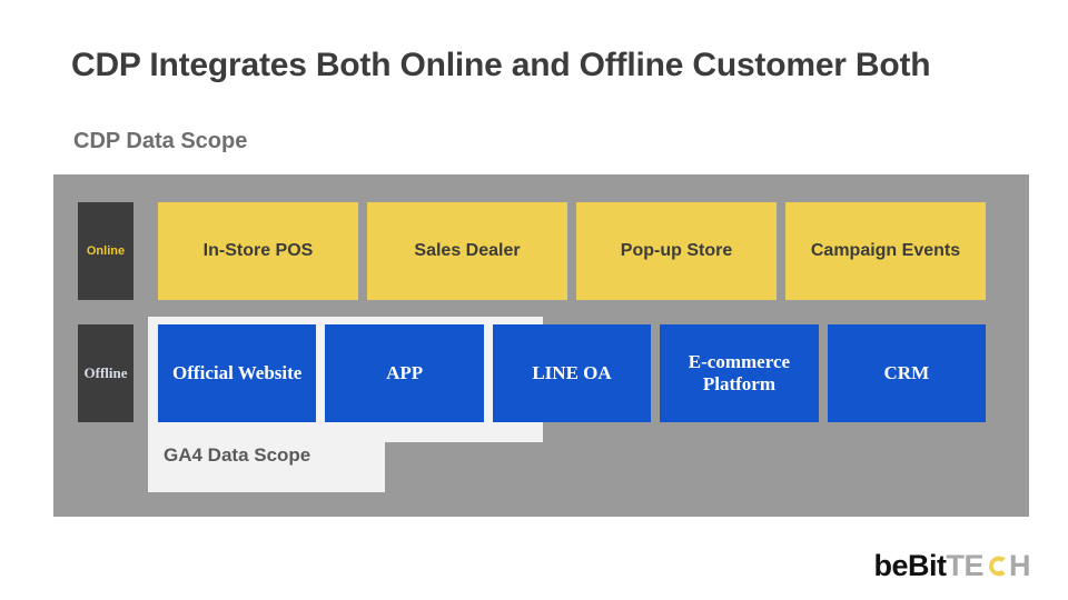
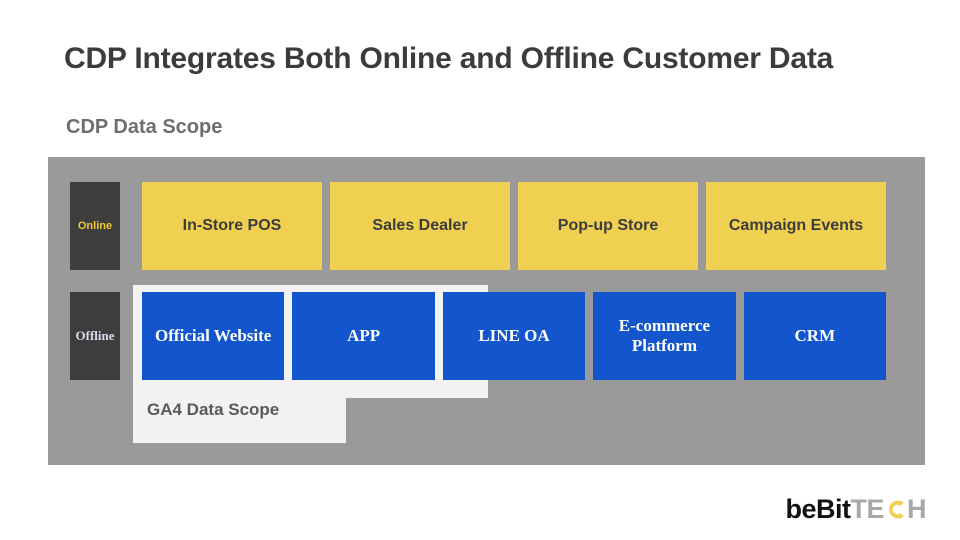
- CDP Integrates Both Online and Offline Customer Both
+ CDP Integrates Both Online and Offline Customer Data
  CDP Data Scope
  Online
  In-Store POS
  Sales Dealer
  Pop-up Store
  Campaign Events
  Offline
  Official Website
  APP
  LINE OA
  E-commerce Platform
  CRM
  GA4 Data Scope
  beBit
  TE
  H
